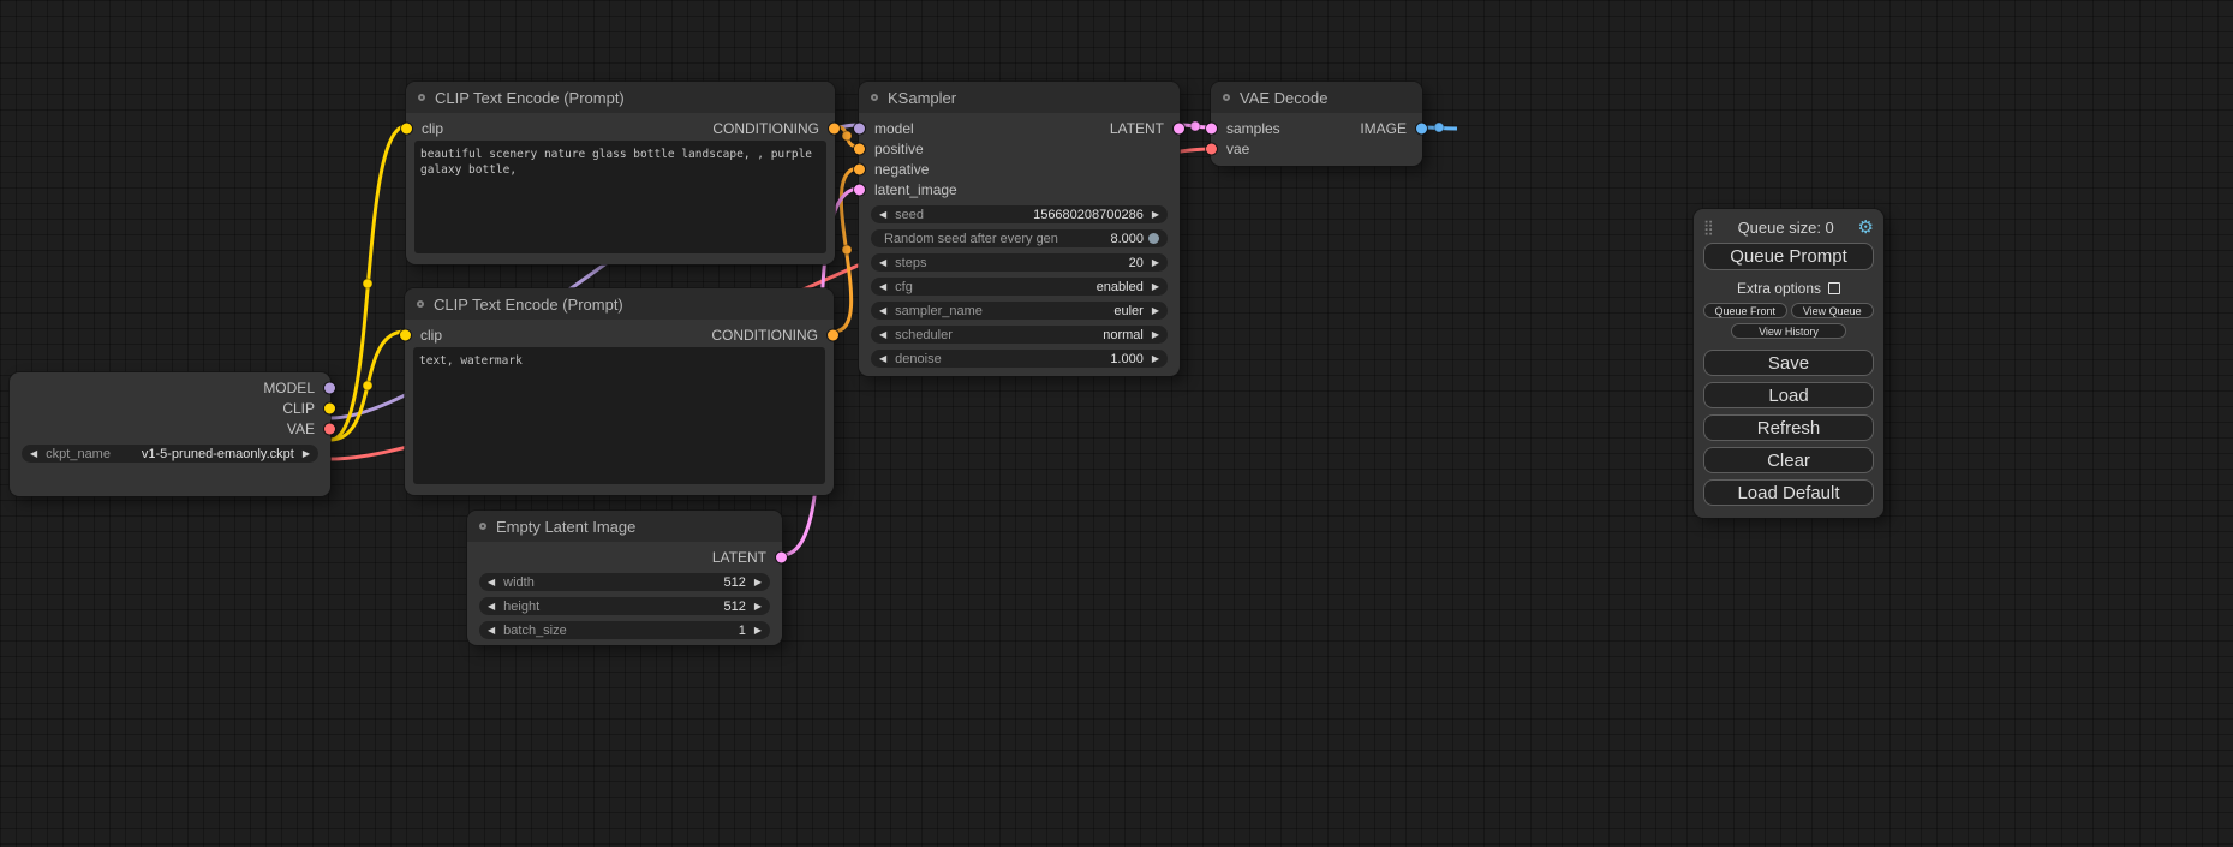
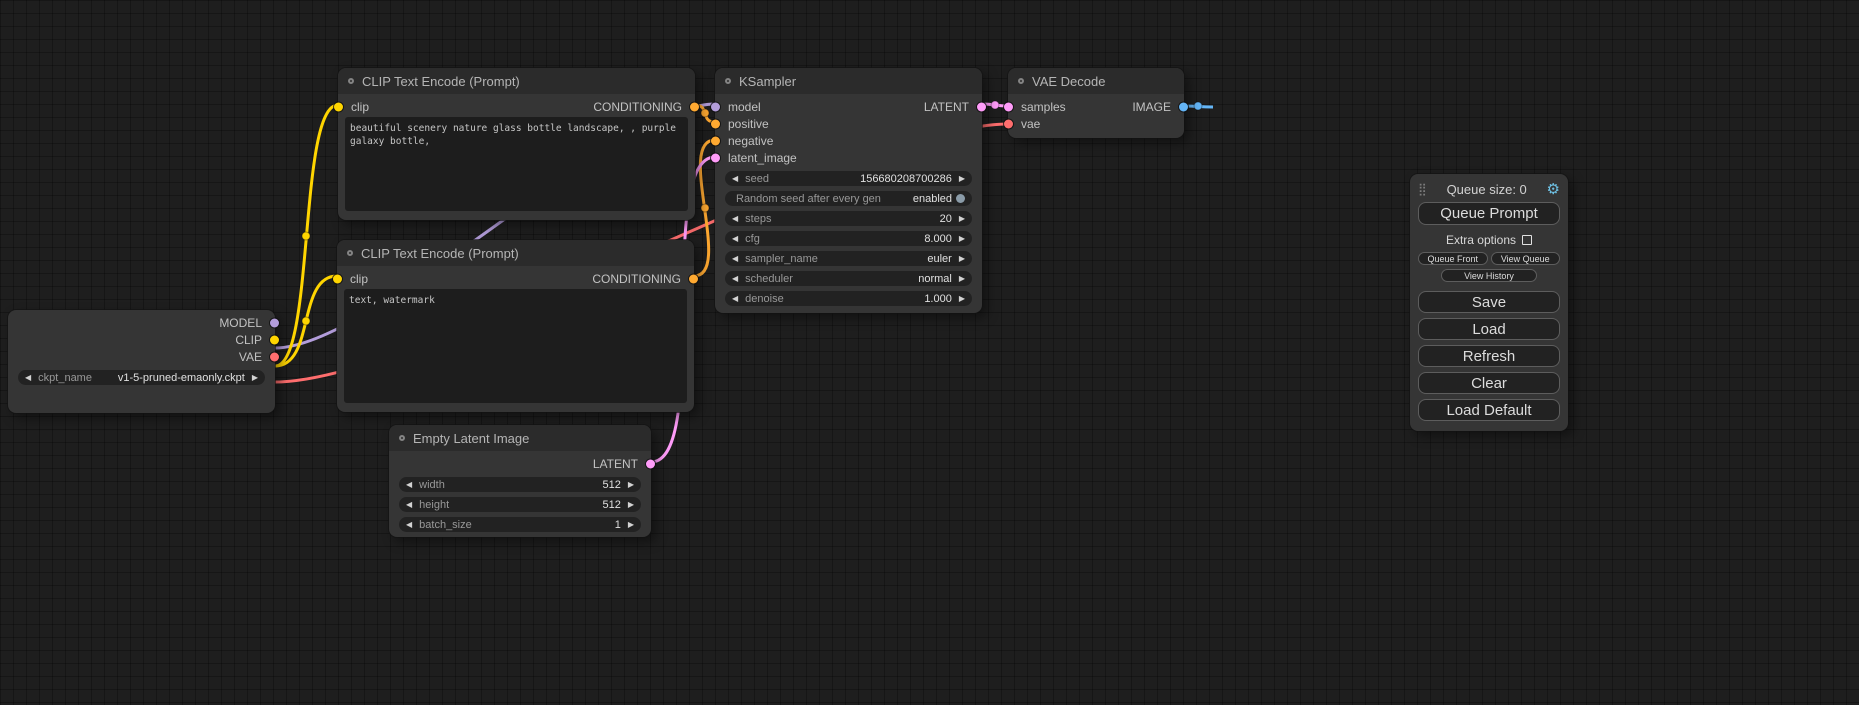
  MODEL
  CLIP
  VAE
  ◀
  ckpt_name
  v1-5-pruned-emaonly.ckpt
  ▶
  CLIP Text Encode (Prompt)
  clip
  CONDITIONING
  beautiful scenery nature glass bottle landscape, , purple galaxy bottle,
  CLIP Text Encode (Prompt)
  clip
  CONDITIONING
  text, watermark
  Empty Latent Image
  LATENT
  ◀
  width
  512
  ▶
  ◀
  height
  512
  ▶
  ◀
  batch_size
  1
  ▶
  KSampler
  model
  LATENT
  positive
  negative
  latent_image
  ◀
  seed
  156680208700286
  ▶
  Random seed after every gen
- 8.000
+ enabled
  ◀
  steps
  20
  ▶
  ◀
  cfg
- enabled
+ 8.000
  ▶
  ◀
  sampler_name
  euler
  ▶
  ◀
  scheduler
  normal
  ▶
  ◀
  denoise
  1.000
  ▶
  VAE Decode
  samples
  IMAGE
  vae
  ⣿
  Queue size: 0
  ⚙
  Queue Prompt
  Extra options
  Queue Front
  View Queue
  View History
  Save
  Load
  Refresh
  Clear
  Load Default
